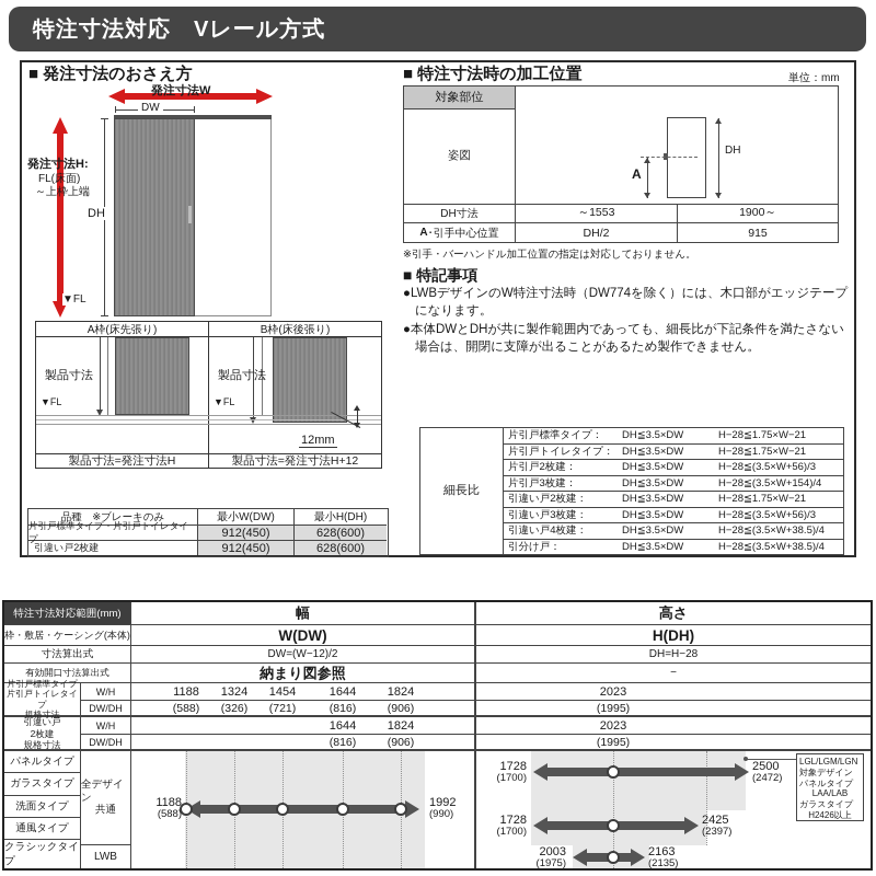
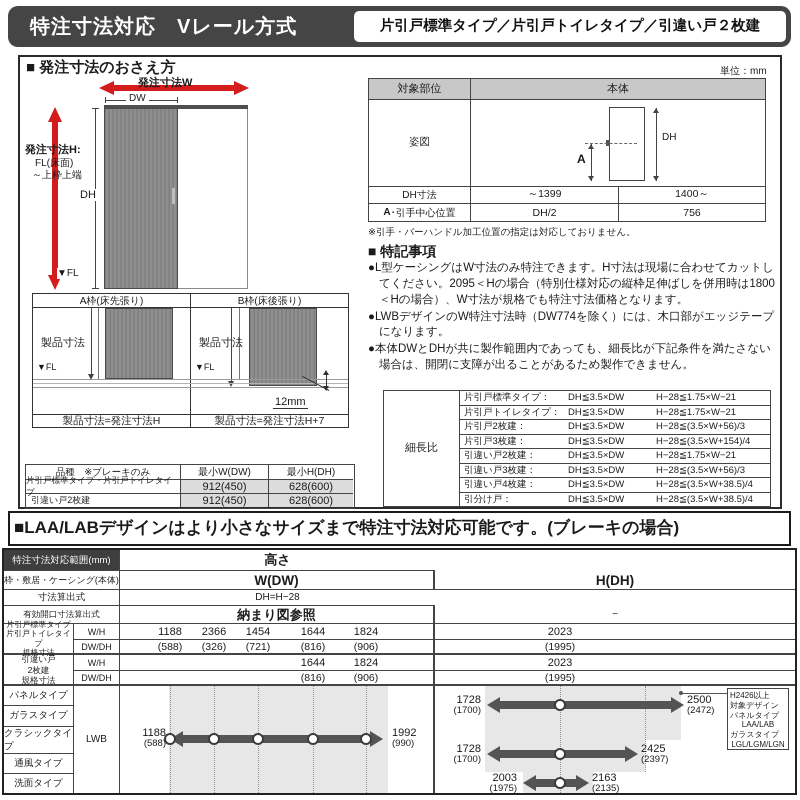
  特注寸法対応 Vレール方式
+ 片引戸標準タイプ／片引戸トイレタイプ／引違い戸２枚建
  ■ 発注寸法のおさえ方
  発注寸法W
  DW
  発注寸法H:
  FL(床面)
  ～上枠上端
  DH
  ▼FL
  A枠(床先張り)
  B枠(床後張り)
  製品寸法
  ▼FL
  製品寸法
  ▼FL
  12mm
  製品寸法=発注寸法H
- 製品寸法=発注寸法H+12
+ 製品寸法=発注寸法H+7
  品種 ※ブレーキのみ
  最小W(DW)
  最小H(DH)
  片引戸標準タイプ・片引戸トイレタイプ
  912(450)
  628(600)
  引違い戸2枚建
  912(450)
  628(600)
- ■ 特注寸法時の加工位置
  単位：mm
  対象部位
+ 本体
  姿図
  A
  DH
  DH寸法
- ～1553
+ ～1399
- 1900～
+ 1400～
  A
  ･引手中心位置
  DH/2
- 915
+ 756
  ※引手・バーハンドル加工位置の指定は対応しておりません。
  ■ 特記事項
+ ●L型ケーシングはW寸法のみ特注できます。H寸法は現場に合わせてカットしてください。2095＜Hの場合（特別仕様対応の縦枠足伸ばしを併用時は1800＜Hの場合）、W寸法が規格でも特注寸法価格となります。
  ●LWBデザインのW特注寸法時（DW774を除く）には、木口部がエッジテープになります。
  ●本体DWとDHが共に製作範囲内であっても、細長比が下記条件を満たさない場合は、開閉に支障が出ることがあるため製作できません。
  細長比
  片引戸標準タイプ：
  DH≦3.5×DW
  H−28≦1.75×W−21
  片引戸トイレタイプ：
  DH≦3.5×DW
  H−28≦1.75×W−21
  片引戸2枚建：
  DH≦3.5×DW
  H−28≦(3.5×W+56)/3
  片引戸3枚建：
  DH≦3.5×DW
  H−28≦(3.5×W+154)/4
  引違い戸2枚建：
  DH≦3.5×DW
  H−28≦1.75×W−21
  引違い戸3枚建：
  DH≦3.5×DW
  H−28≦(3.5×W+56)/3
  引違い戸4枚建：
  DH≦3.5×DW
  H−28≦(3.5×W+38.5)/4
  引分け戸：
  DH≦3.5×DW
  H−28≦(3.5×W+38.5)/4
+ ■LAA/LABデザインはより小さなサイズまで特注寸法対応可能です。(ブレーキの場合)
  特注寸法対応範囲(mm)
- 幅
  高さ
  枠・敷居・ケーシング(本体)
  W(DW)
  H(DH)
  寸法算出式
- DW=(W−12)/2
  DH=H−28
  有効開口寸法算出式
  納まり図参照
  −
  片引戸標準タイプ
  片引戸トイレタイプ
  規格寸法
  W/H
  1188
- 1324
+ 2366
  1454
  1644
  1824
  2023
  DW/DH
  (588)
  (326)
  (721)
  (816)
  (906)
  (1995)
  引違い戸
  2枚建
  規格寸法
  W/H
  1644
  1824
  2023
  DW/DH
  (816)
  (906)
  (1995)
  パネルタイプ
  ガラスタイプ
- 洗面タイプ
+ クラシックタイプ
  通風タイプ
- クラシックタイプ
+ 洗面タイプ
- 全デザイン
- 共通
  LWB
  1188
  (588)
  1992
  (990)
  1728
  (1700)
  2500
  (2472)
- LGL/LGM/LGN
+ H2426以上
  対象デザイン
  パネルタイプ
  LAA/LAB
  ガラスタイプ
- H2426以上
+ LGL/LGM/LGN
  1728
  (1700)
  2425
  (2397)
  2003
  (1975)
  2163
  (2135)
